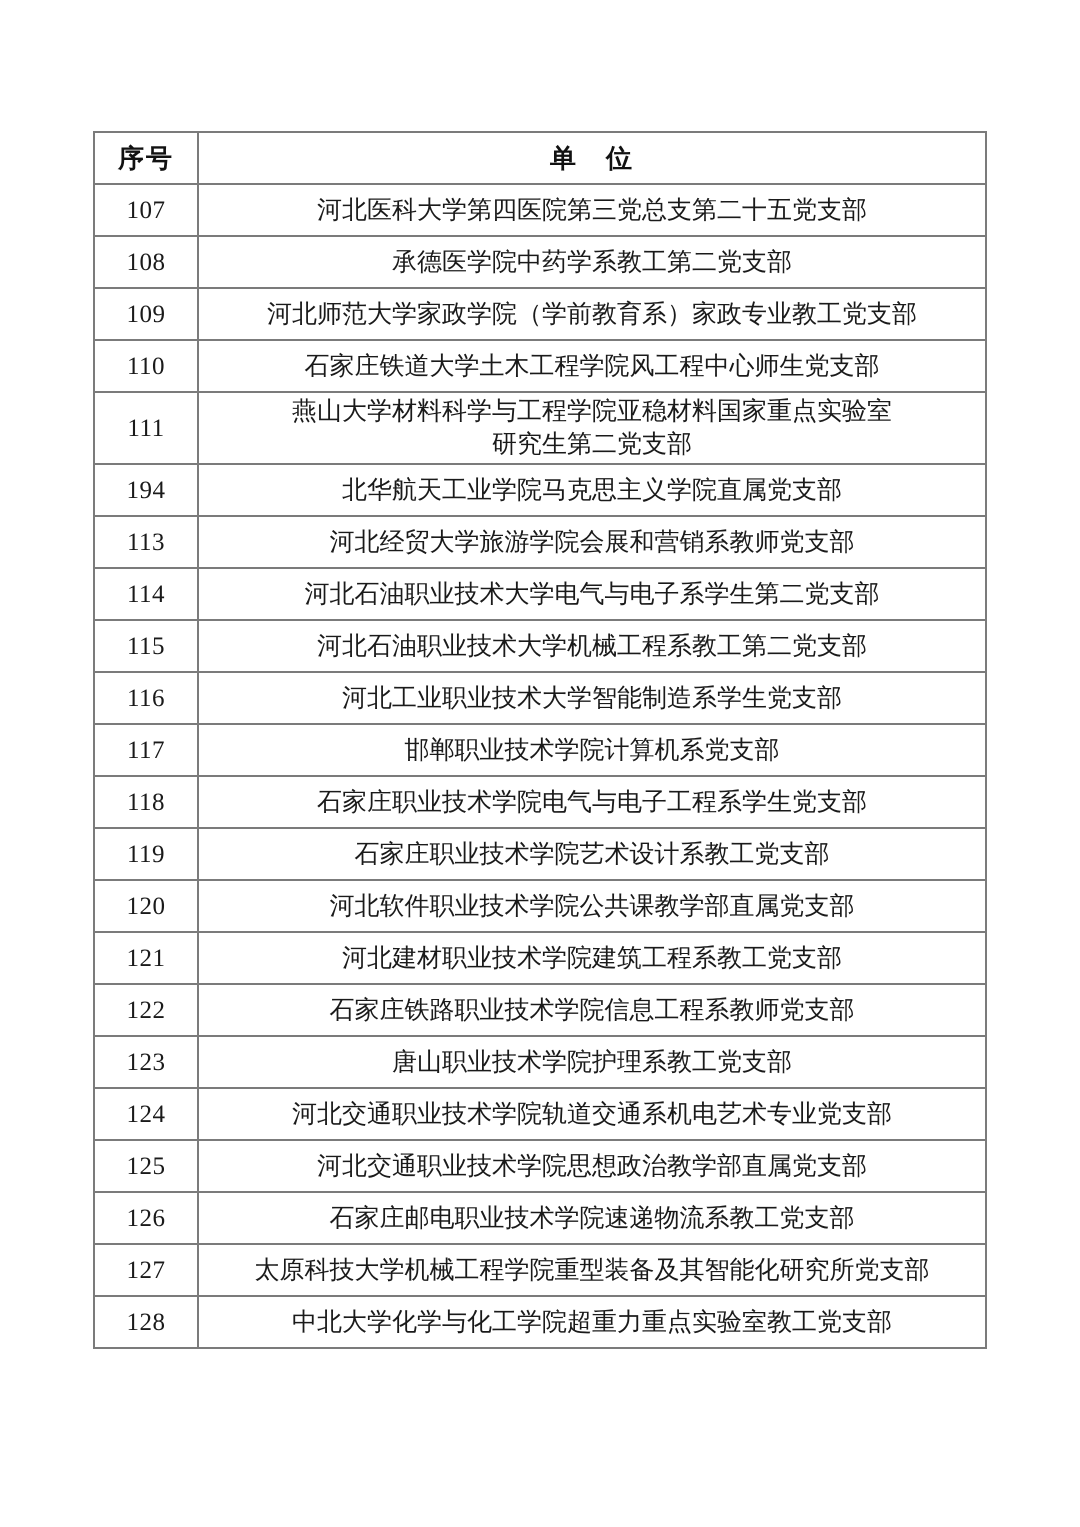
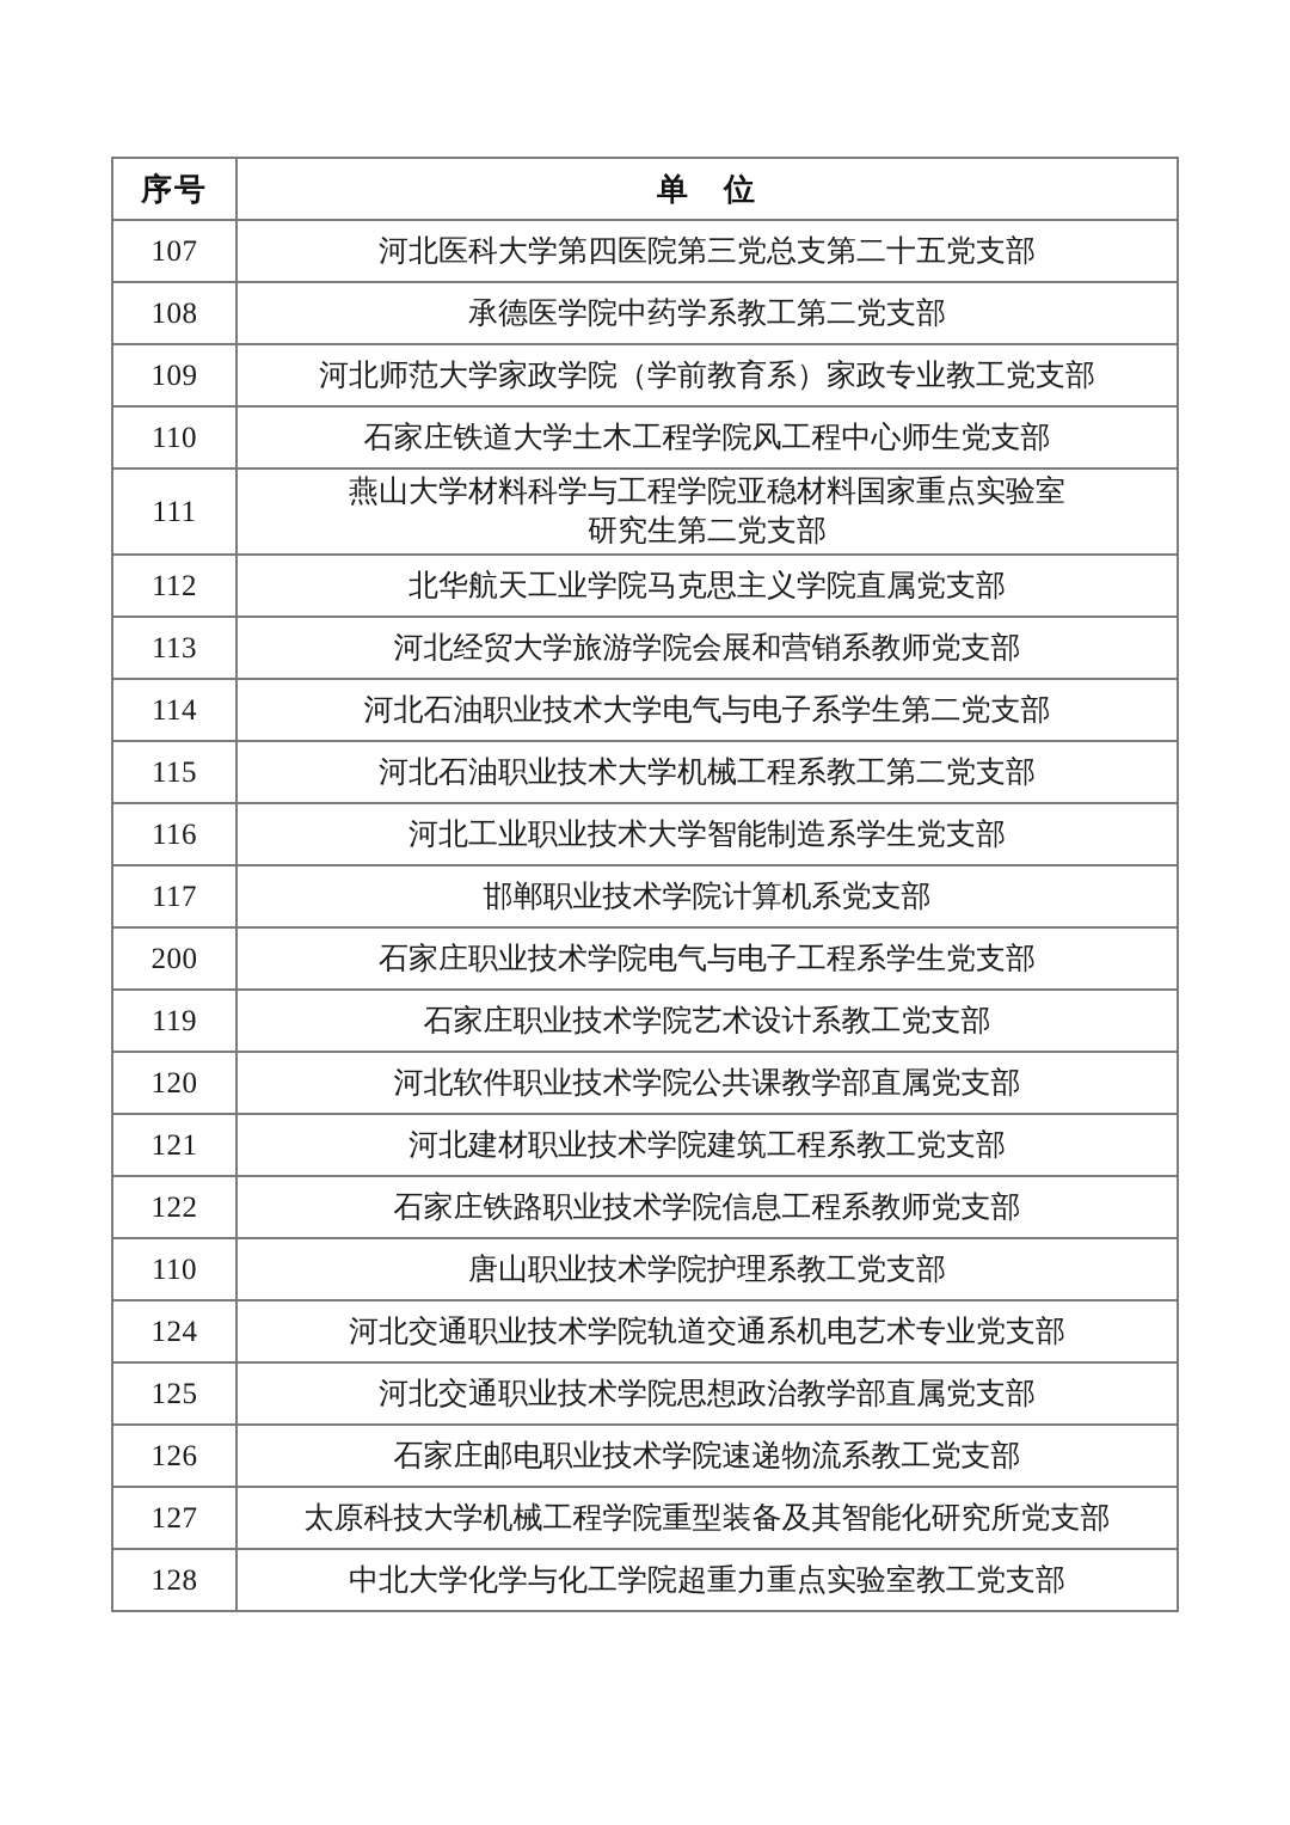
  序号	单 位
  107	河北医科大学第四医院第三党总支第二十五党支部
  108	承德医学院中药学系教工第二党支部
  109	河北师范大学家政学院（学前教育系）家政专业教工党支部
  110	石家庄铁道大学土木工程学院风工程中心师生党支部
  111	燕山大学材料科学与工程学院亚稳材料国家重点实验室 研究生第二党支部
- 194	北华航天工业学院马克思主义学院直属党支部
+ 112	北华航天工业学院马克思主义学院直属党支部
  113	河北经贸大学旅游学院会展和营销系教师党支部
  114	河北石油职业技术大学电气与电子系学生第二党支部
  115	河北石油职业技术大学机械工程系教工第二党支部
  116	河北工业职业技术大学智能制造系学生党支部
  117	邯郸职业技术学院计算机系党支部
- 118	石家庄职业技术学院电气与电子工程系学生党支部
+ 200	石家庄职业技术学院电气与电子工程系学生党支部
  119	石家庄职业技术学院艺术设计系教工党支部
  120	河北软件职业技术学院公共课教学部直属党支部
  121	河北建材职业技术学院建筑工程系教工党支部
  122	石家庄铁路职业技术学院信息工程系教师党支部
- 123	唐山职业技术学院护理系教工党支部
+ 110	唐山职业技术学院护理系教工党支部
  124	河北交通职业技术学院轨道交通系机电艺术专业党支部
  125	河北交通职业技术学院思想政治教学部直属党支部
  126	石家庄邮电职业技术学院速递物流系教工党支部
  127	太原科技大学机械工程学院重型装备及其智能化研究所党支部
  128	中北大学化学与化工学院超重力重点实验室教工党支部
